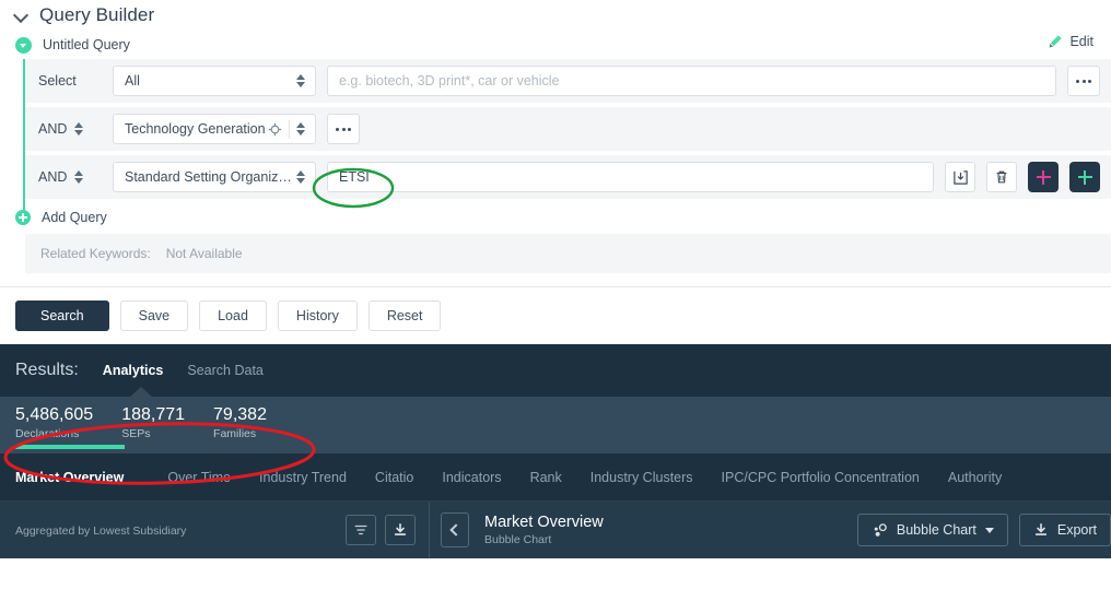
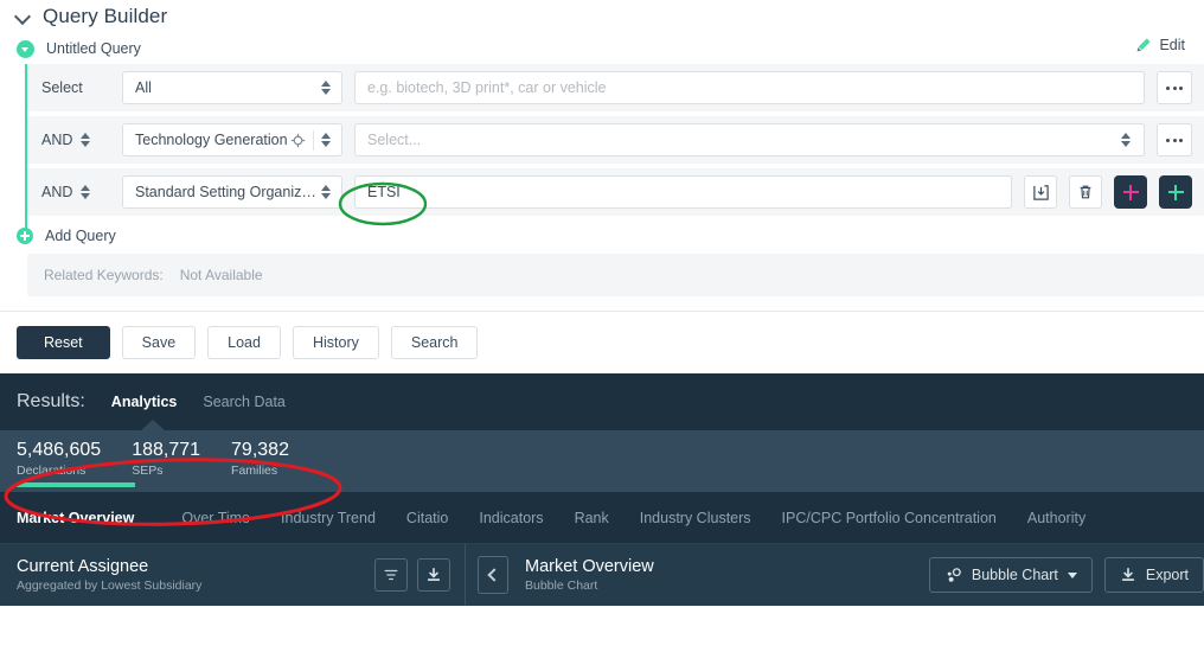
  Query Builder
  Untitled Query
  Edit
  Select
  All
  e.g. biotech, 3D print*, car or vehicle
  AND
  Technology Generation
+ Select...
  AND
  Standard Setting Organiza...
  ETSI
  Add Query
  Related Keywords:
  Not Available
- Search
+ Reset
  Save
  Load
  History
- Reset
+ Search
  Results:
  Analytics
  Search Data
  5,486,605
  188,771
  SEPs
  79,382
  Families
  Mar Overview
  Over Tim
  Industry Trend
  Citatio
  Indicators
  Rank
  Industry Clusters
  IPC/CPC Portfolio Concentration
  Authority
+ Current Assignee
  Aggregated by Lowest Subsidiary
  Market Overview
  Bubble Chart
  Bubble Chart
  Export
